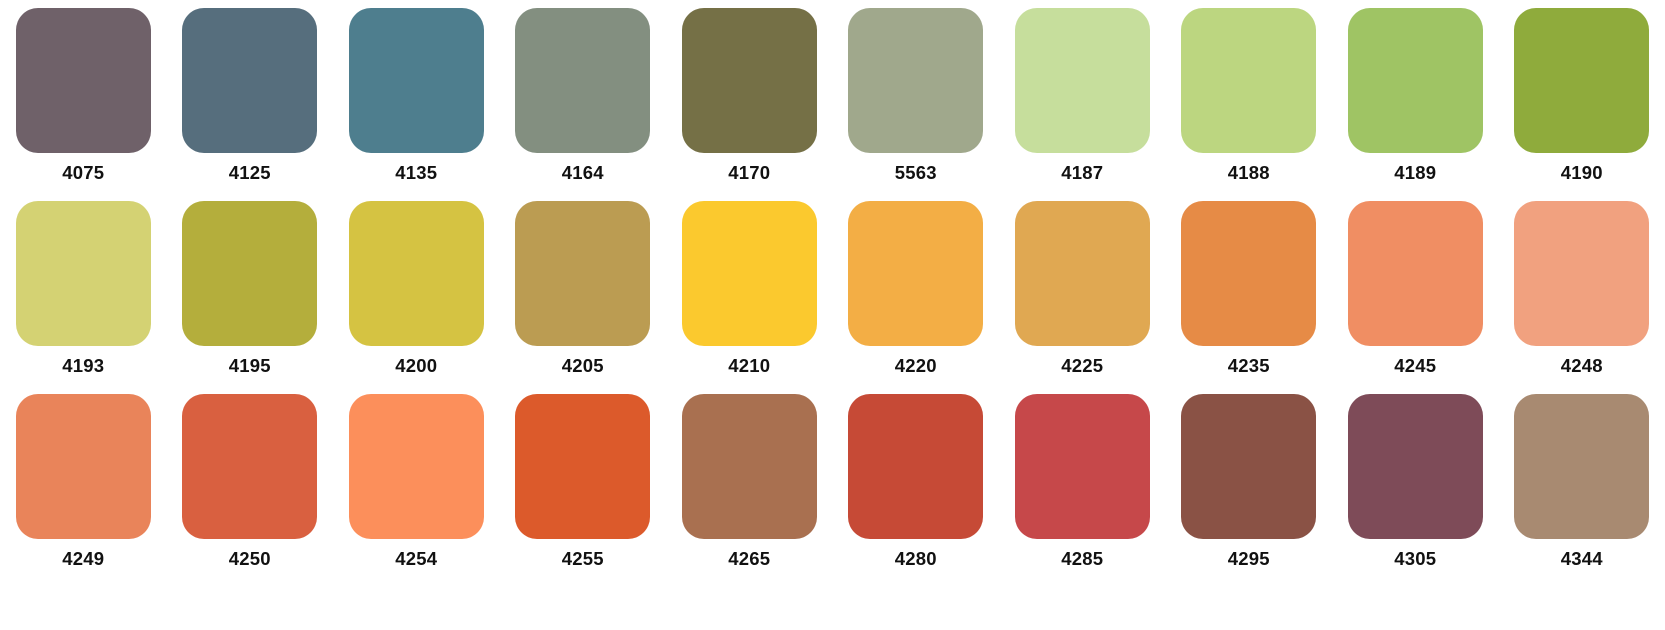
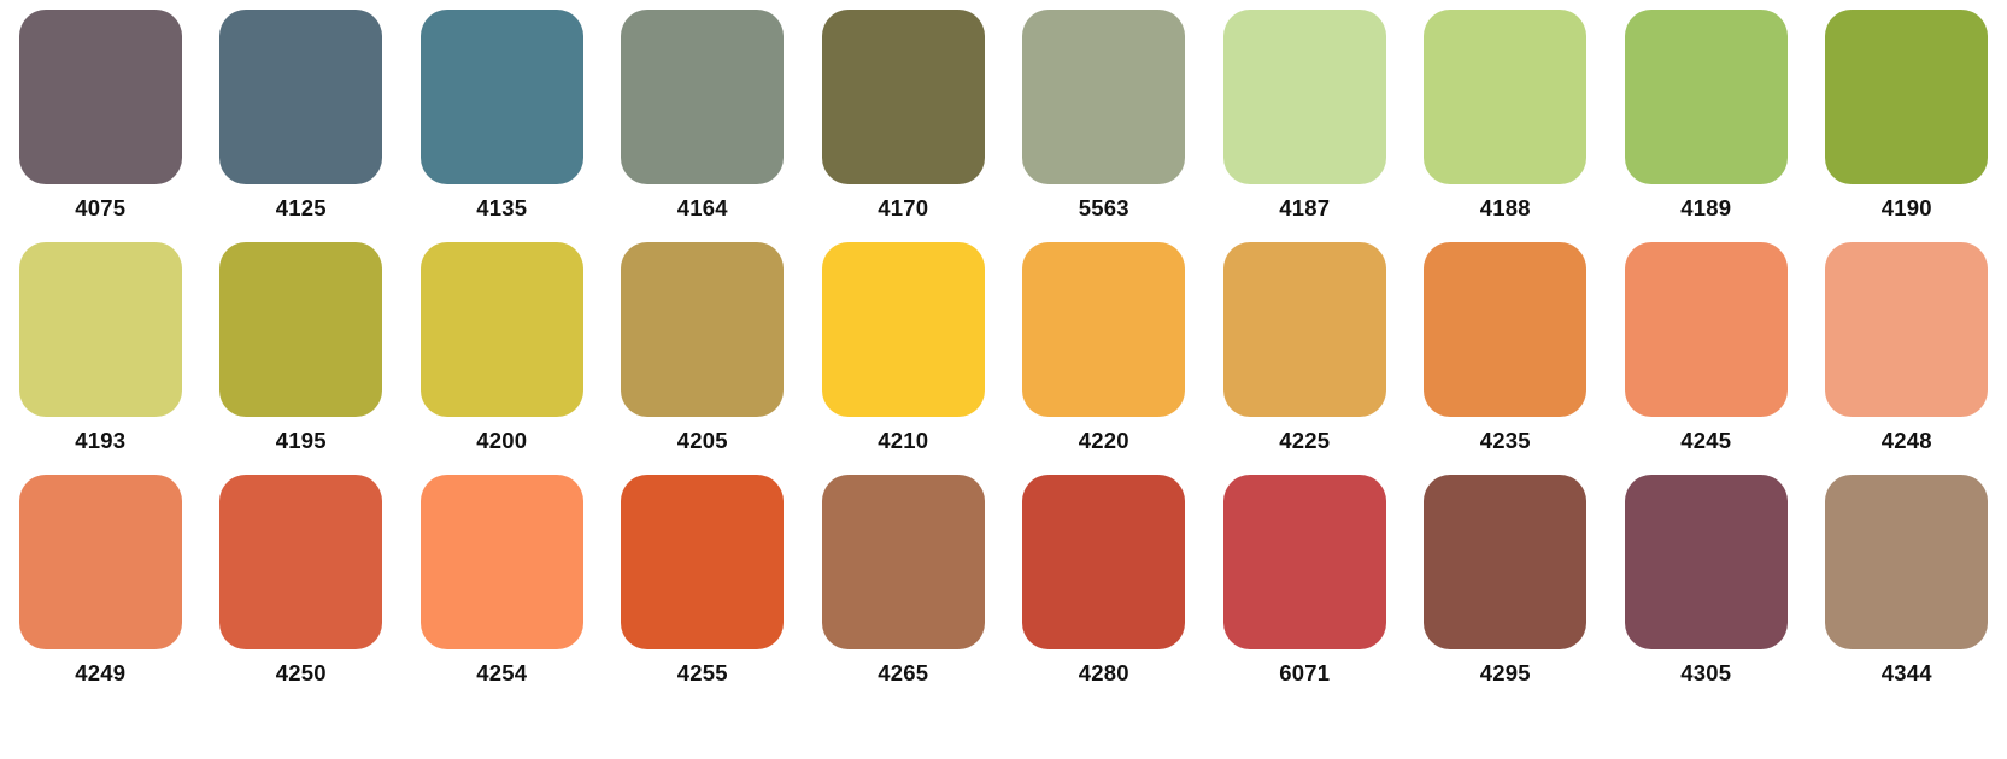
  4075
  4125
  4135
  4164
  4170
  5563
  4187
  4188
  4189
  4190
  4193
  4195
  4200
  4205
  4210
  4220
  4225
  4235
  4245
  4248
  4249
  4250
  4254
  4255
  4265
  4280
- 4285
+ 6071
  4295
  4305
  4344
